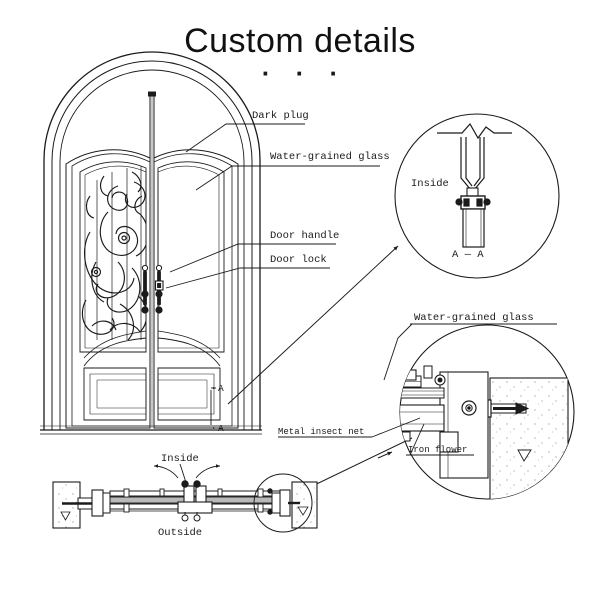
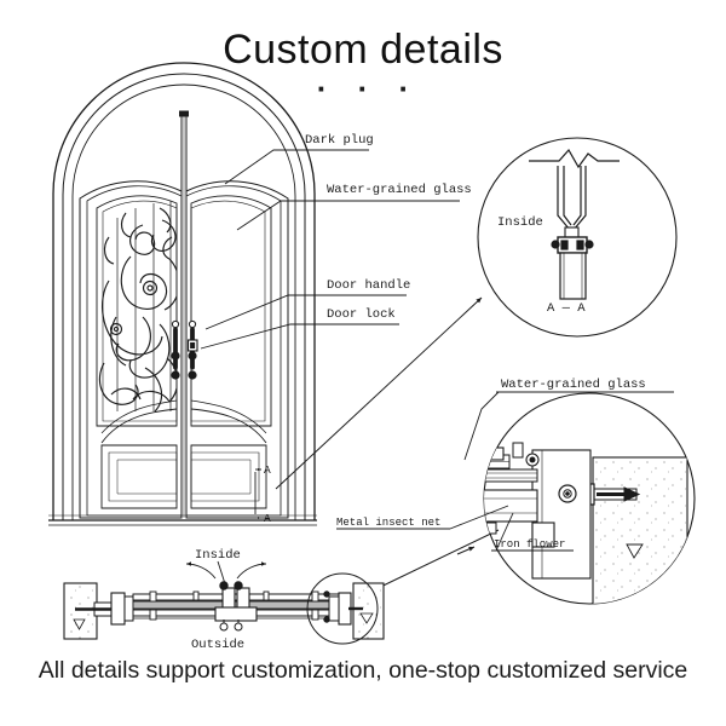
  Custom details
  · · ·
  Dark plug
  Water-grained glass
  Door handle
  Door lock
  A
  A
  Inside
  A — A
  Water-grained glass
  Metal insect net
  Iron flower
  Inside
  Outside
+ All details support customization, one-stop customized service
